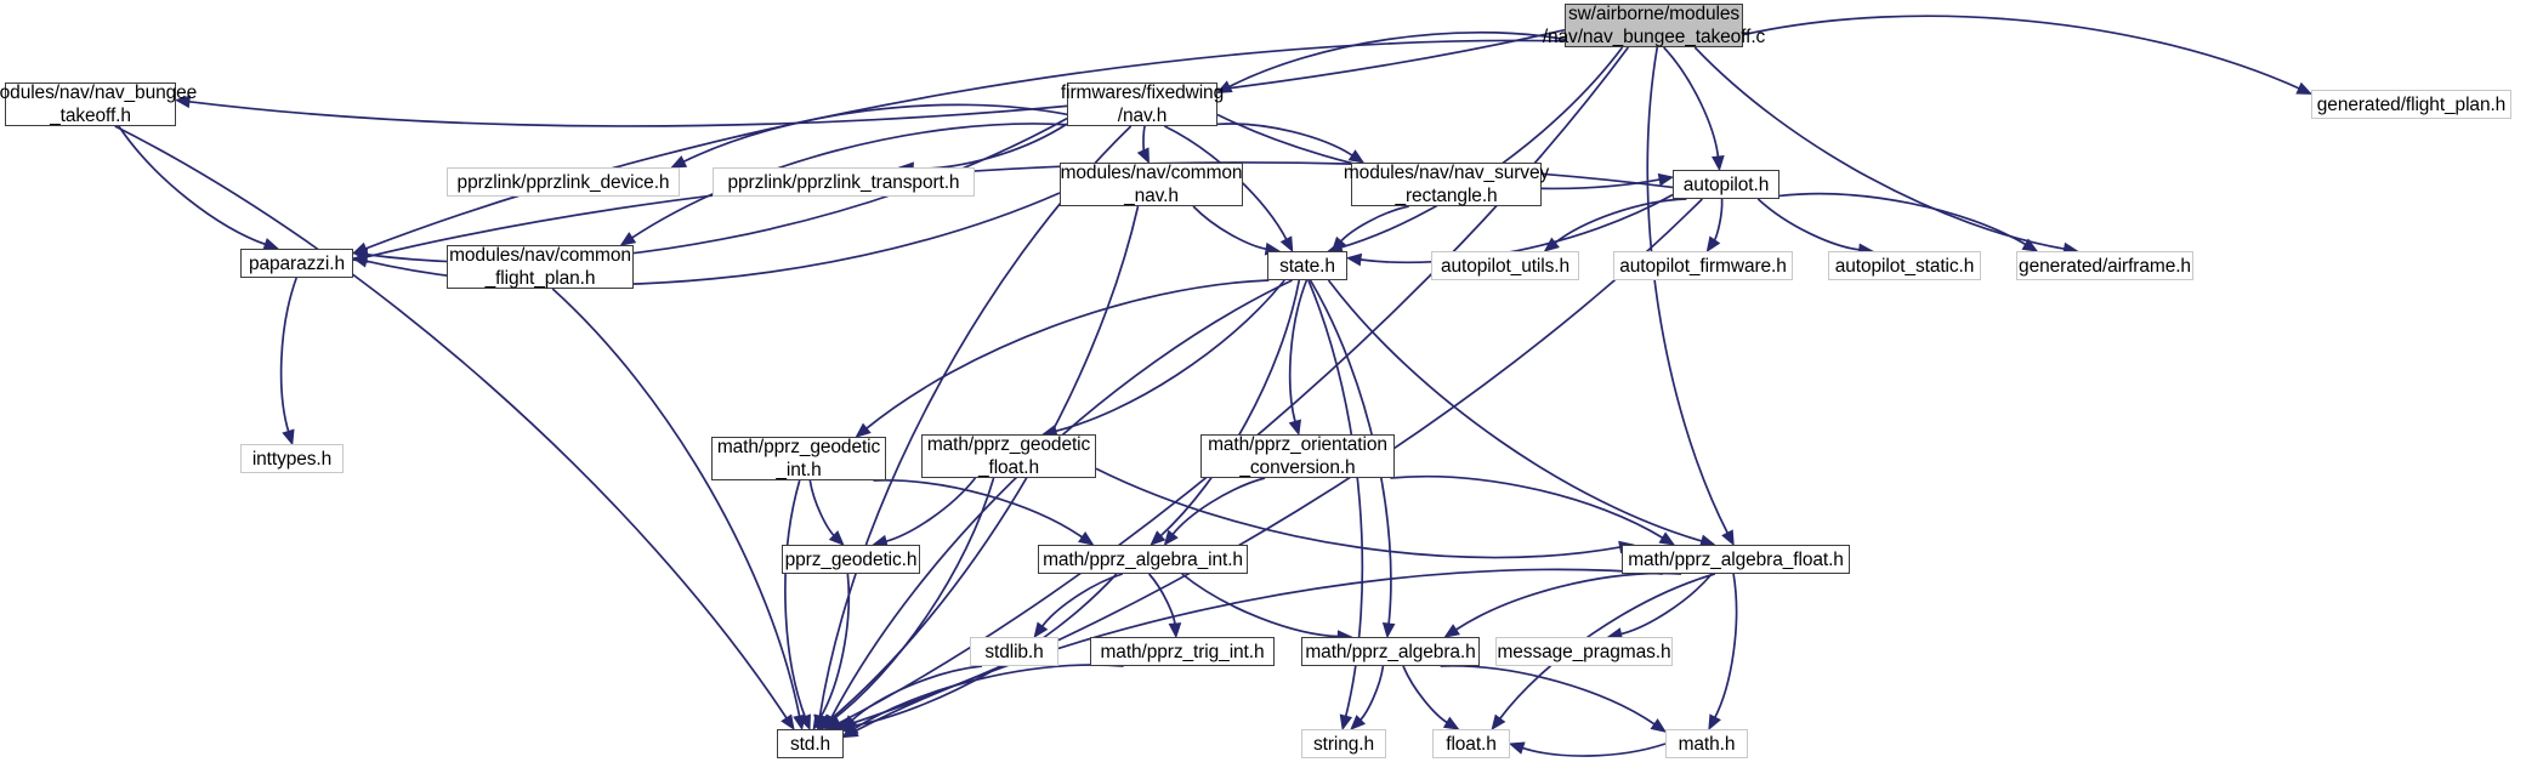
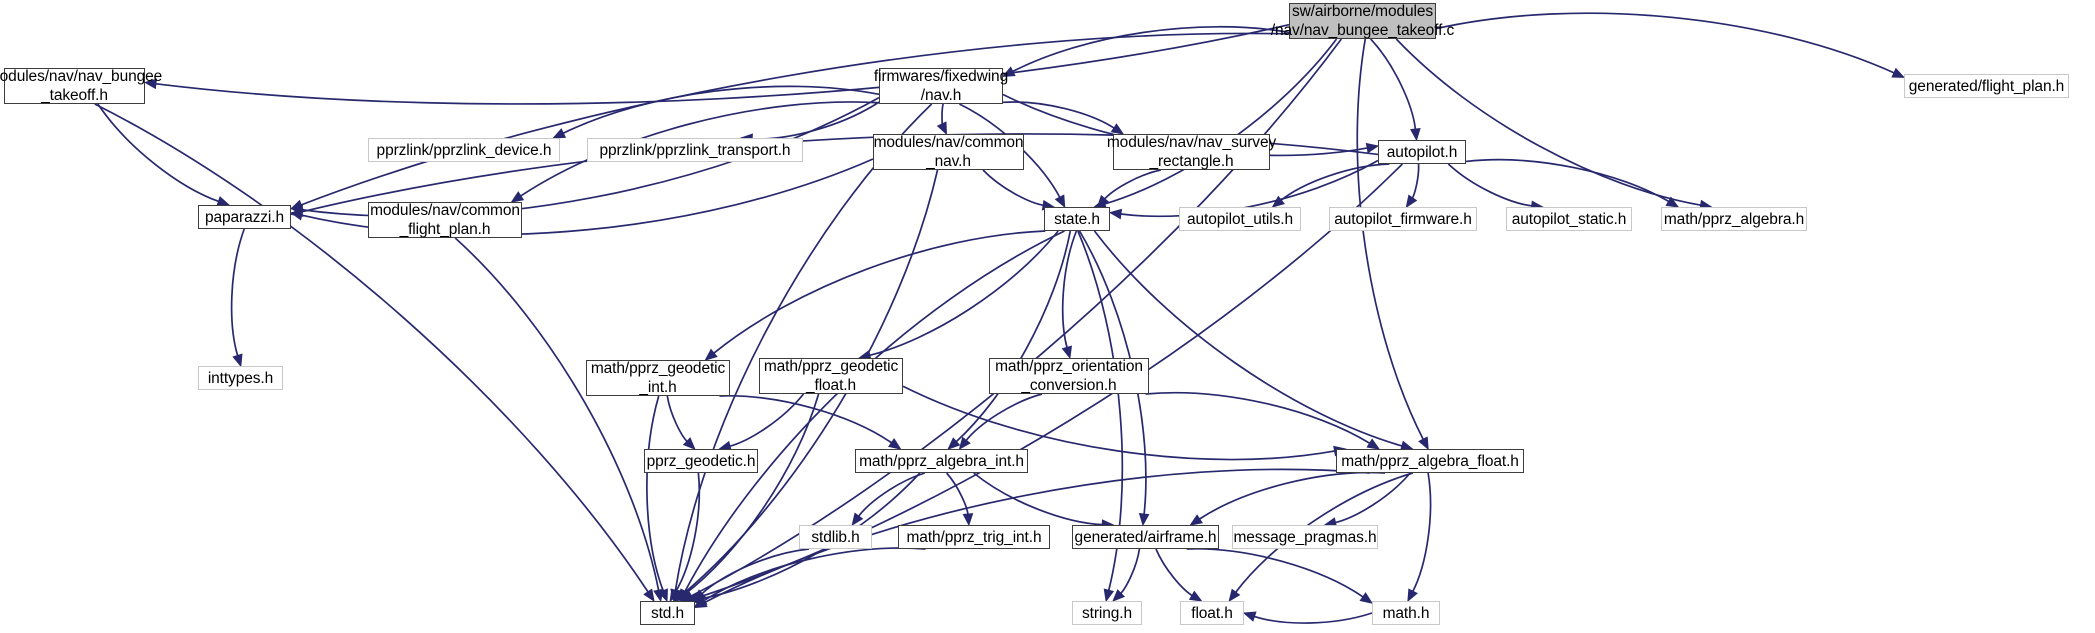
  sw/airborne/modules
  /nav/nav_bungee_takeoff.c
  odules/nav/nav_bungee
  _takeoff.h
  firmwares/fixedwing
  /nav.h
  generated/flight_plan.h
  pprzlink/pprzlink_device.h
  pprzlink/pprzlink_transport.h
  modules/nav/common
  _nav.h
  modules/nav/nav_survey
  _rectangle.h
  autopilot.h
  paparazzi.h
  modules/nav/common
  _flight_plan.h
  state.h
  autopilot_utils.h
  autopilot_firmware.h
  autopilot_static.h
- generated/airframe.h
+ math/pprz_algebra.h
  inttypes.h
  math/pprz_geodetic
  _int.h
  math/pprz_geodetic
  _float.h
  math/pprz_orientation
  _conversion.h
  pprz_geodetic.h
  math/pprz_algebra_int.h
  math/pprz_algebra_float.h
  stdlib.h
  math/pprz_trig_int.h
- math/pprz_algebra.h
+ generated/airframe.h
  message_pragmas.h
  std.h
  string.h
  float.h
  math.h
